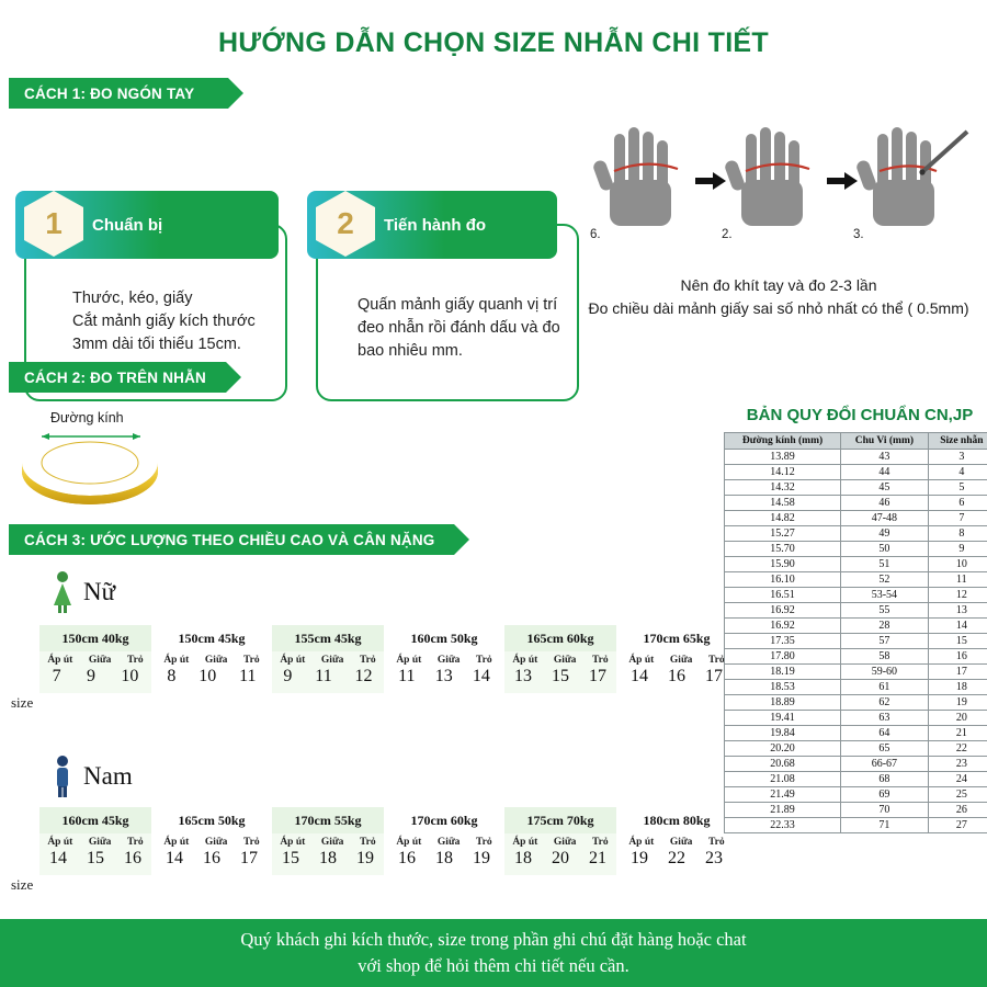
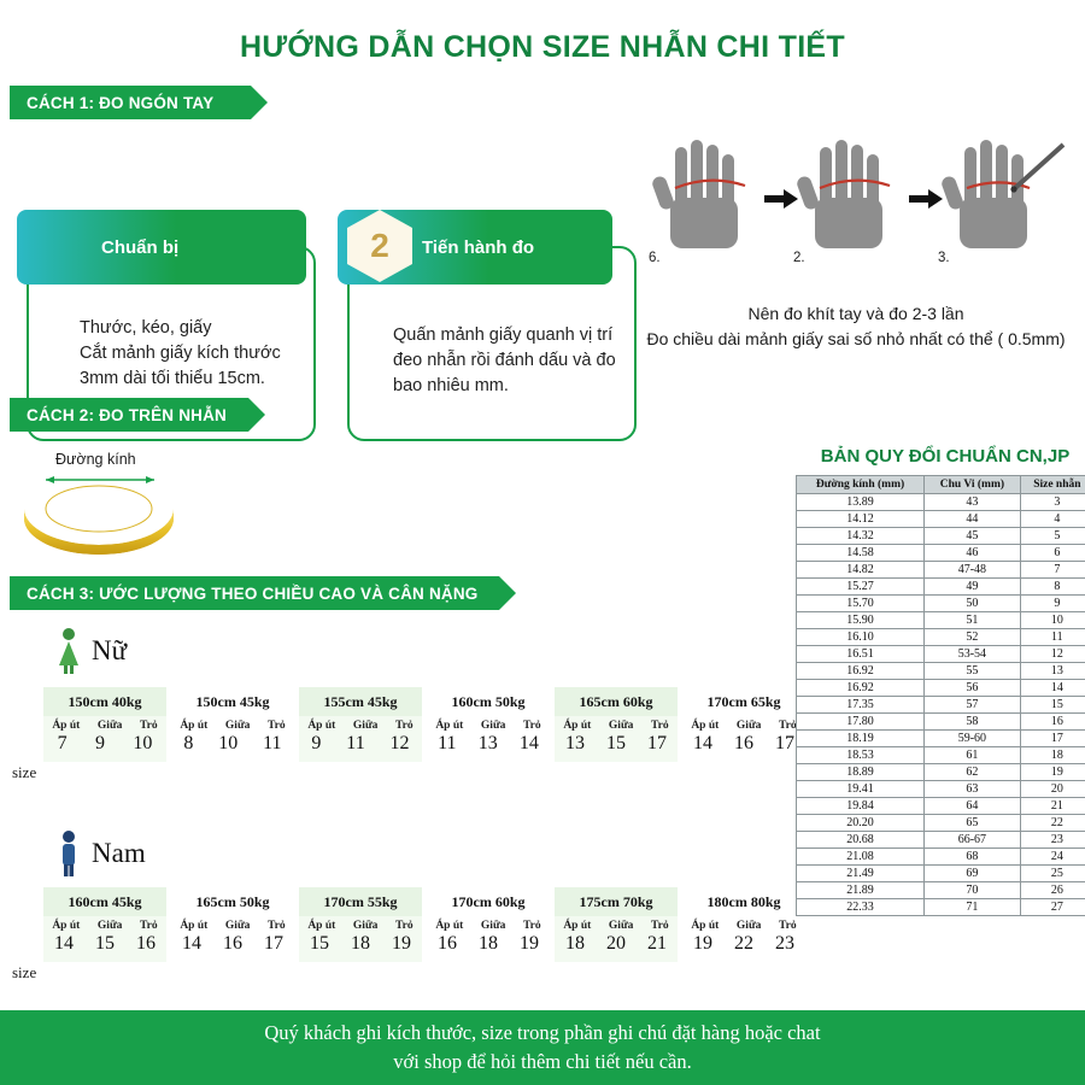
  HƯỚNG DẪN CHỌN SIZE NHẪN CHI TIẾT
  CÁCH 1: ĐO NGÓN TAY
- 1
  Chuẩn bị
  Thước, kéo, giấy
  Cắt mảnh giấy kích thước 3mm dài tối thiểu 15cm.
  2
  Tiến hành đo
  Quấn mảnh giấy quanh vị trí đeo nhẫn rồi đánh dấu và đo bao nhiêu mm.
  6.
  2.
  3.
  Nên đo khít tay và đo 2-3 lần
  Đo chiều dài mảnh giấy sai số nhỏ nhất có thể ( 0.5mm)
  CÁCH 2: ĐO TRÊN NHẪN
  Đường kính
  CÁCH 3: ƯỚC LƯỢNG THEO CHIỀU CAO VÀ CÂN NẶNG
  Nữ
  size
  150cm 40kg
  Áp út
  Giữa
  Trỏ
  7
  9
  10
  150cm 45kg
  Áp út
  Giữa
  Trỏ
  8
  10
  11
  155cm 45kg
  Áp út
  Giữa
  Trỏ
  9
  11
  12
  160cm 50kg
  Áp út
  Giữa
  Trỏ
  11
  13
  14
  165cm 60kg
  Áp út
  Giữa
  Trỏ
  13
  15
  17
  170cm 65kg
  Áp út
  Giữa
  Trỏ
  14
  16
  17
  Nam
  size
  160cm 45kg
  Áp út
  Giữa
  Trỏ
  14
  15
  16
  165cm 50kg
  Áp út
  Giữa
  Trỏ
  14
  16
  17
  170cm 55kg
  Áp út
  Giữa
  Trỏ
  15
  18
  19
  170cm 60kg
  Áp út
  Giữa
  Trỏ
  16
  18
  19
  175cm 70kg
  Áp út
  Giữa
  Trỏ
  18
  20
  21
  180cm 80kg
  Áp út
  Giữa
  Trỏ
  19
  22
  23
  BẢN QUY ĐỔI CHUẨN CN,JP
  Đường kính (mm)	Chu Vi (mm)	Size nhẫn
  13.89	43	3
  14.12	44	4
  14.32	45	5
  14.58	46	6
  14.82	47-48	7
  15.27	49	8
  15.70	50	9
  15.90	51	10
  16.10	52	11
  16.51	53-54	12
  16.92	55	13
- 16.92	28	14
+ 16.92	56	14
  17.35	57	15
  17.80	58	16
  18.19	59-60	17
  18.53	61	18
  18.89	62	19
  19.41	63	20
  19.84	64	21
  20.20	65	22
  20.68	66-67	23
  21.08	68	24
  21.49	69	25
  21.89	70	26
  22.33	71	27
  Quý khách ghi kích thước, size trong phần ghi chú đặt hàng hoặc chat
  với shop để hỏi thêm chi tiết nếu cần.
